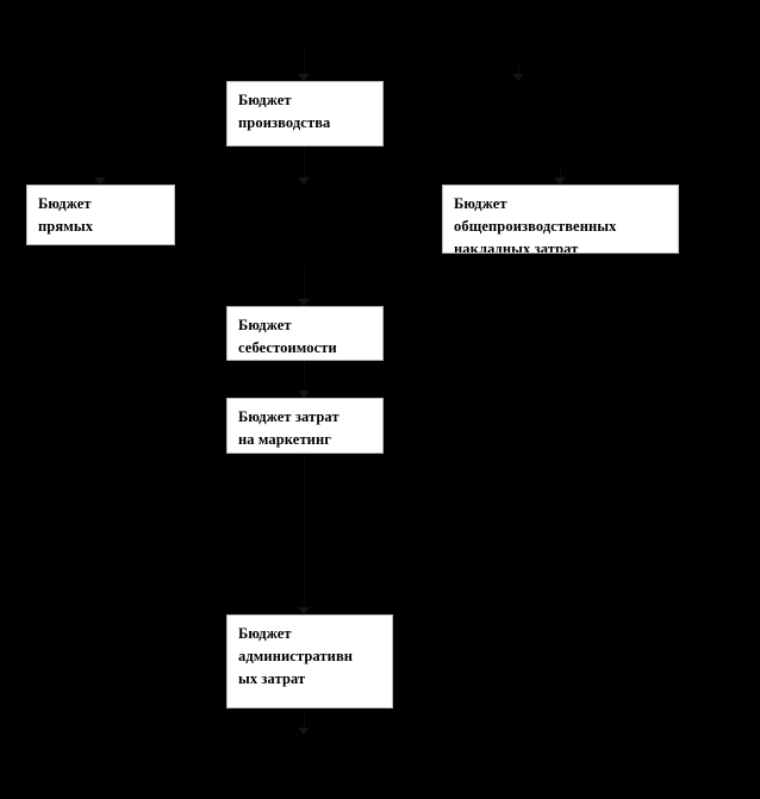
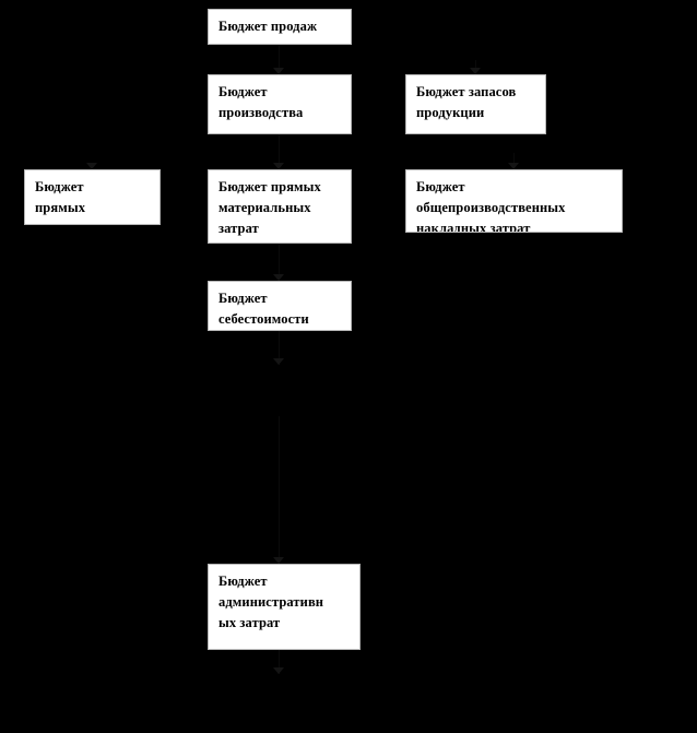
+ Бюджет продаж
  Бюджет
  производства
+ Бюджет запасов
+ продукции
  Бюджет
  прямых
+ Бюджет прямых
+ материальных
+ затрат
  Бюджет
  общепроизводственных
  накладных затрат
  Бюджет
  себестоимости
- Бюджет затрат
- на маркетинг
  Бюджет
  административн
  ых затрат
